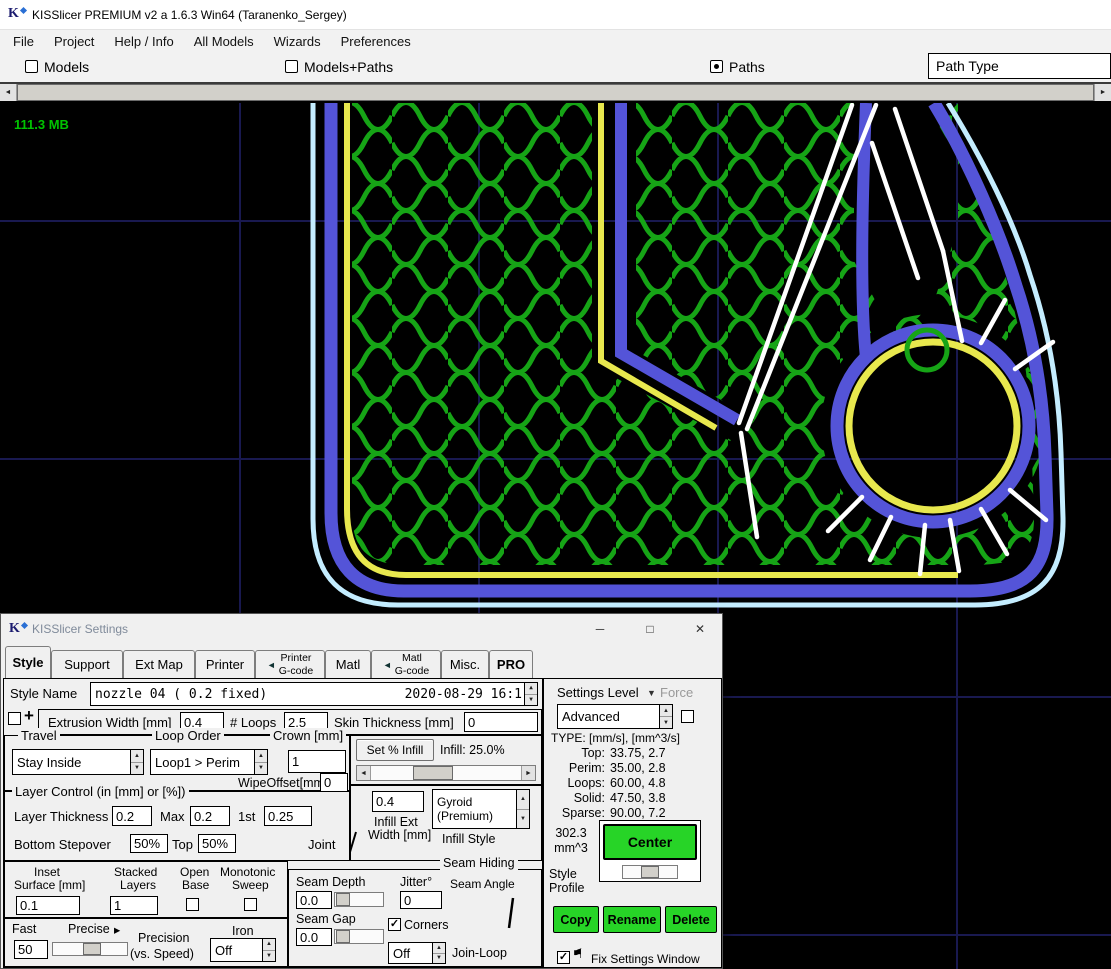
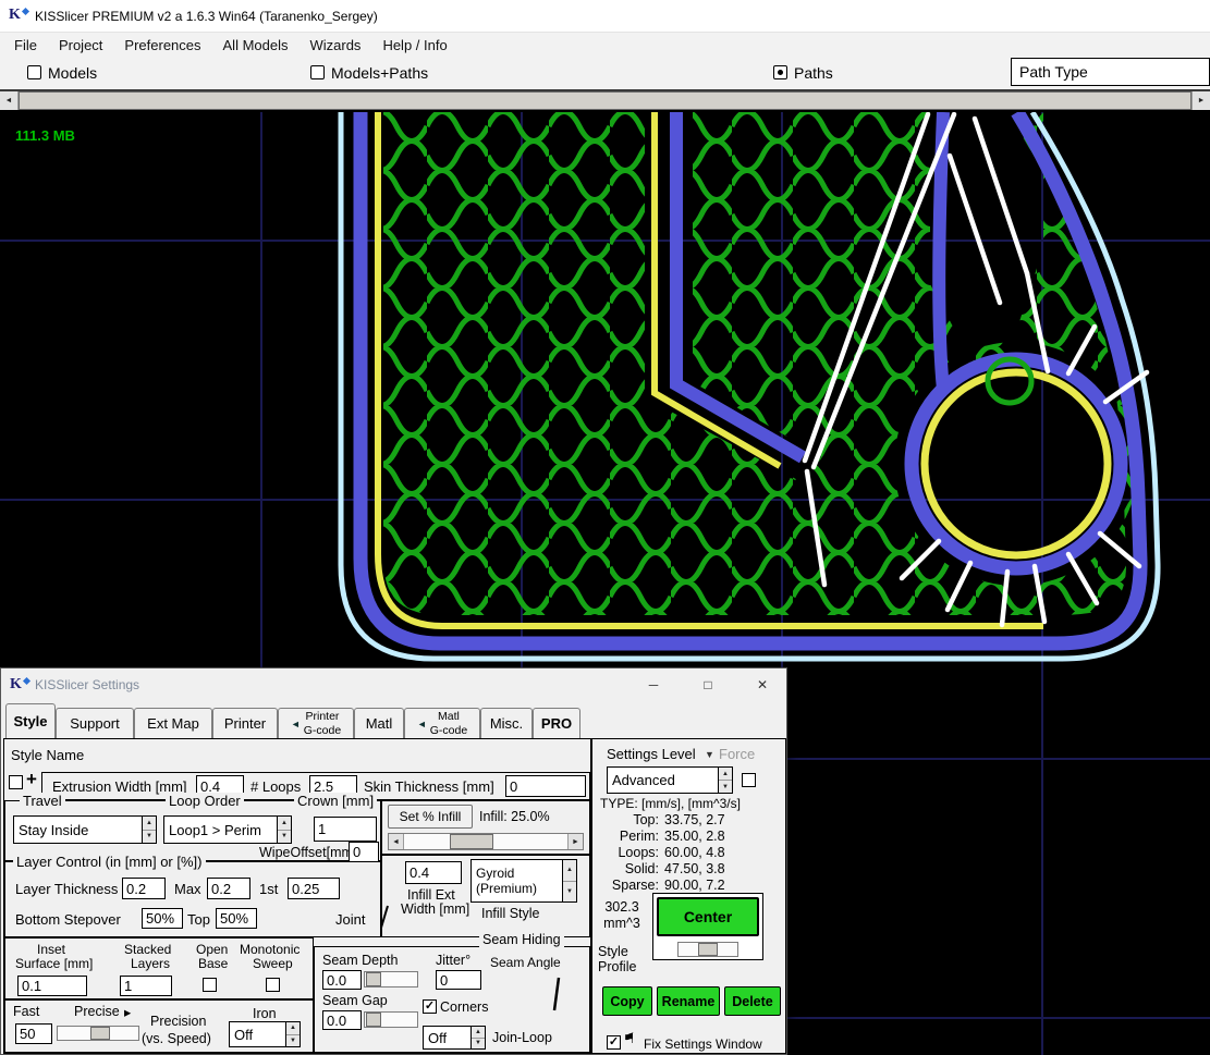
  K
  KISSlicer PREMIUM v2 a 1.6.3 Win64 (Taranenko_Sergey)
  File
  Project
- Help / Info
+ Preferences
  All Models
  Wizards
- Preferences
+ Help / Info
  Models
  Models+Paths
  Paths
  Path Type
  111.3 MB
  K
  KISSlicer Settings
  ─
  □
  ✕
  Style
  Support
  Ext Map
  Printer
  ◄
  Printer
  G-code
  Matl
  ◄
  Matl
  G-code
  Misc.
  PRO
  Style Name
- nozzle 04 ( 0.2 fixed)
- 2020-08-29 16:1
  +
  Extrusion Width [mm]
  0.4
  # Loops
  2.5
  Skin Thickness [mm]
  0
  Travel
  Loop Order
  Crown [mm]
  Stay Inside
  Loop1 > Perim
  1
  WipeOffset[mm
  0
  Set % Infill
  Infill: 25.0%
  Layer Control (in [mm] or [%])
  Layer Thickness
  0.2
  Max
  0.2
  1st
  0.25
  Bottom Stepover
  50%
  Top
  50%
  Joint
  0.4
  Infill Ext
  Width [mm]
  Gyroid
  (Premium)
  Infill Style
  Inset
  Surface [mm]
  0.1
  Stacked
  Layers
  1
  Open
  Base
  Monotonic
  Sweep
  Fast
  Precise
  ▸
  50
  Precision
  (vs. Speed)
  Iron
  Off
  Seam Hiding
  Seam Depth
  0.0
  Jitter°
  0
  Seam Angle
  Seam Gap
  0.0
  ✓
  Corners
  Off
  Join-Loop
  Settings Level
  ▼
  Force
  Advanced
  TYPE: [mm/s], [mm^3/s]
  Top: 33.75, 2.7
  Perim: 35.00, 2.8
  Loops: 60.00, 4.8
  Solid: 47.50, 3.8
  Sparse: 90.00, 7.2
  302.3
  mm^3
  Center
  Style
  Profile
  Copy
  Rename
  Delete
  ✓
  Fix Settings Window
